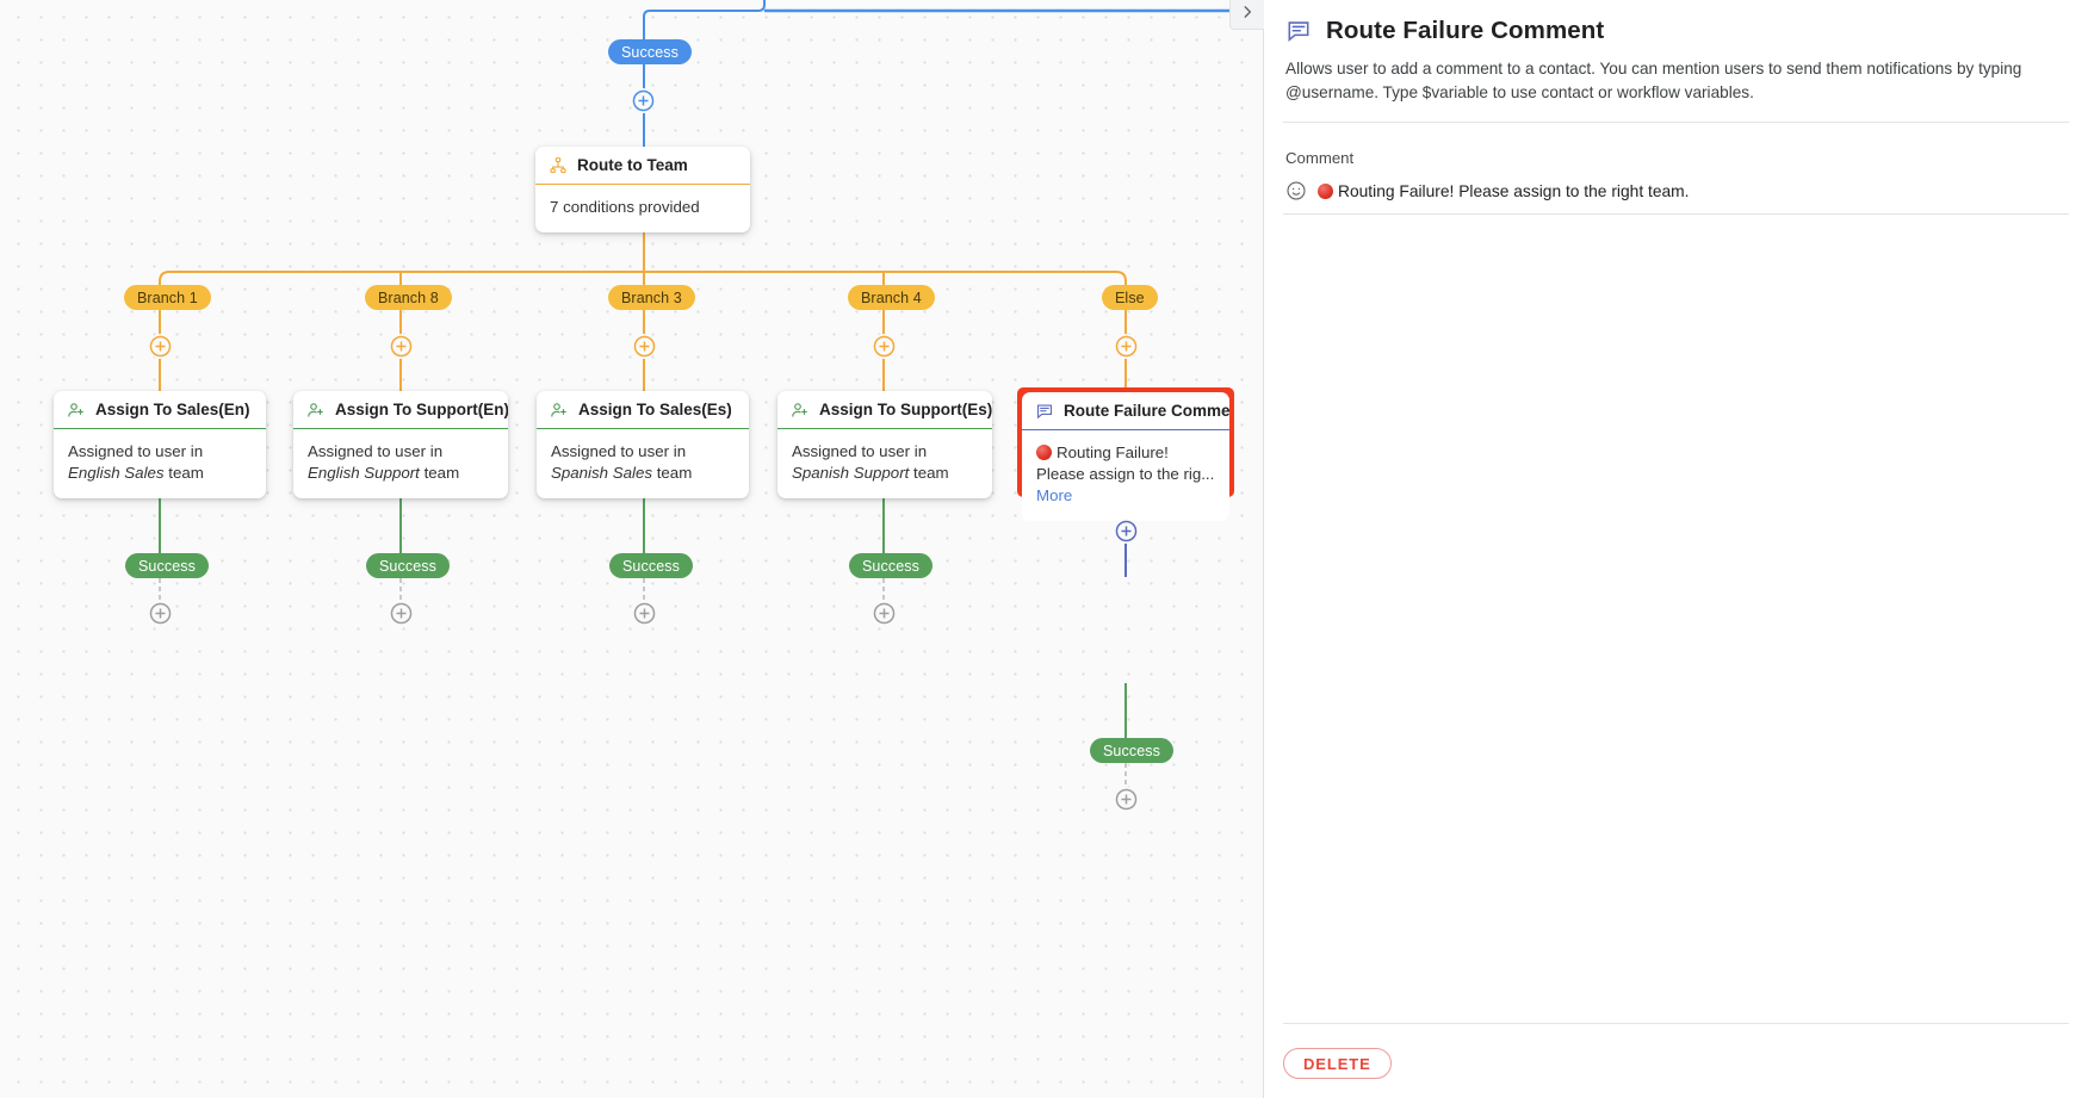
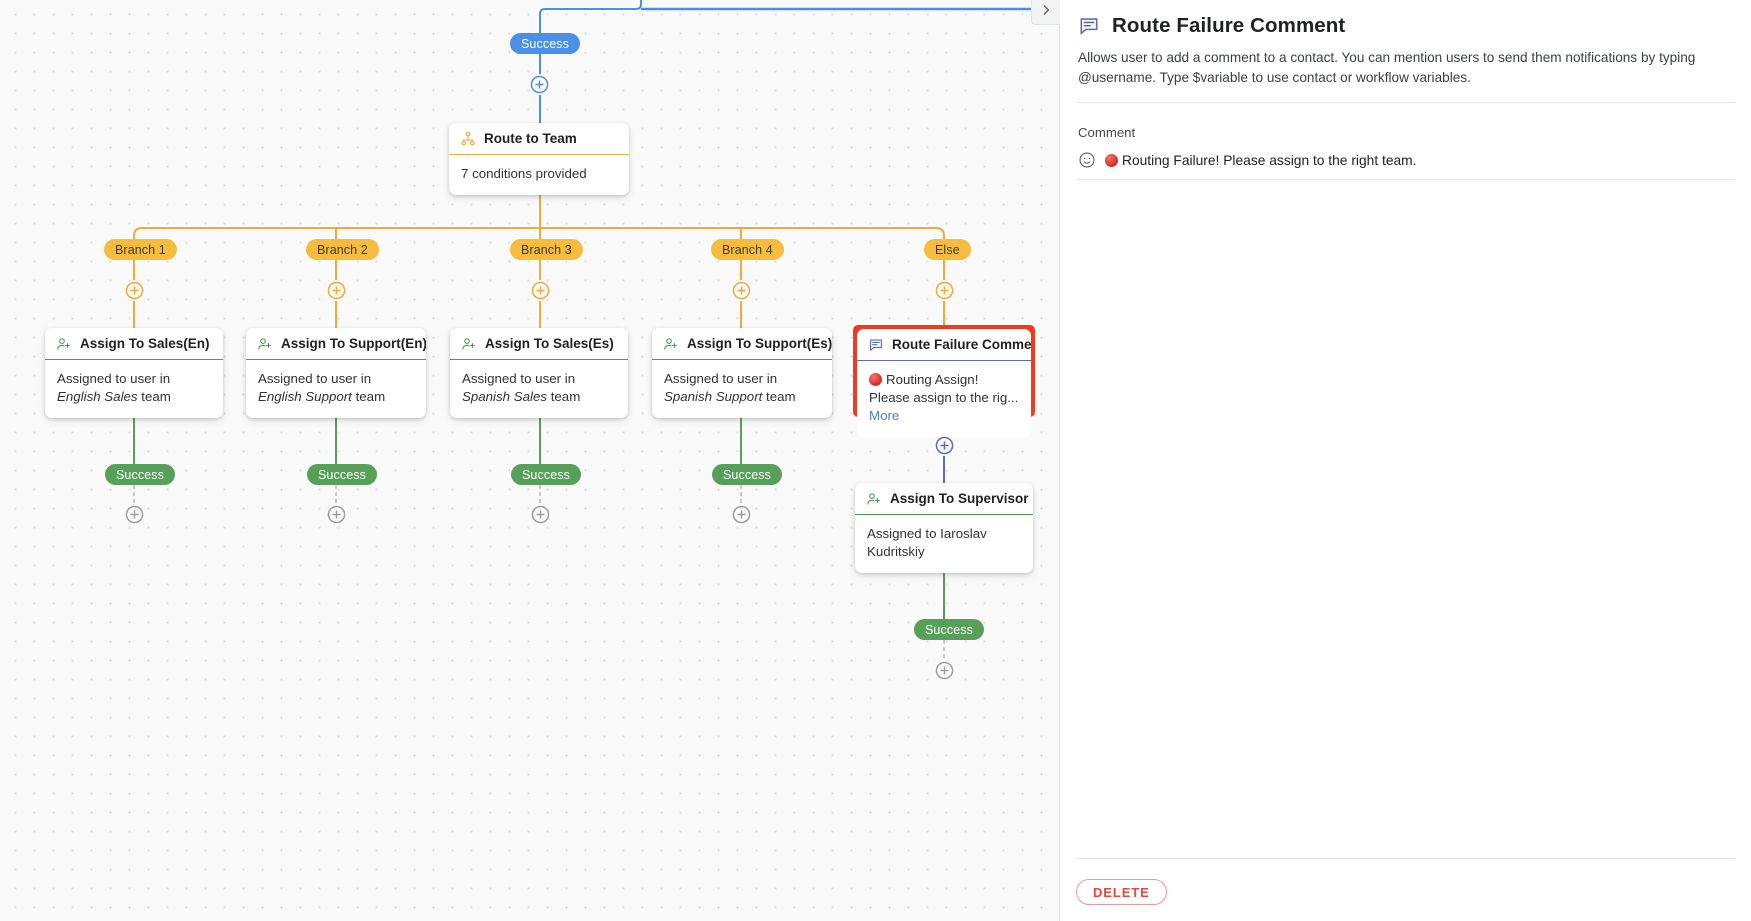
  Success
  Route to Team
  7 conditions provided
  Branch 1
- Branch 8
+ Branch 2
  Branch 3
  Branch 4
  Else
  Assign To Sales(En)
  Assigned to user in English Sales team
  Assign To Support(En)
  Assigned to user in English Support team
  Assign To Sales(Es)
  Assigned to user in Spanish Sales team
  Assign To Support(Es)
  Assigned to user in Spanish Support team
  Route Failure Comme
- Routing Failure! Please assign to the rig... More
+ Routing Assign! Please assign to the rig... More
+ Assign To Supervisor
+ Assigned to Iaroslav Kudritskiy
  Success
  Success
  Success
  Success
  Success
  Route Failure Comment
  Allows user to add a comment to a contact. You can mention users to send them notifications by typing @username. Type $variable to use contact or workflow variables.
  Comment
  Routing Failure! Please assign to the right team.
  DELETE
